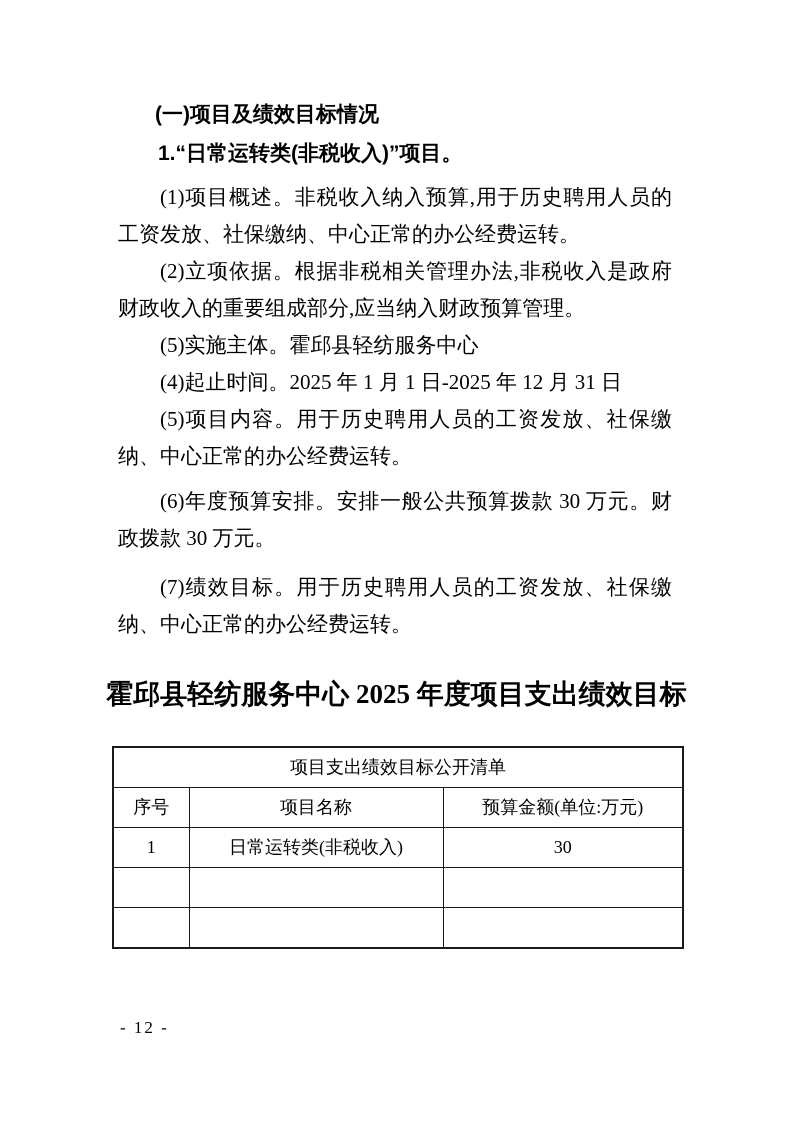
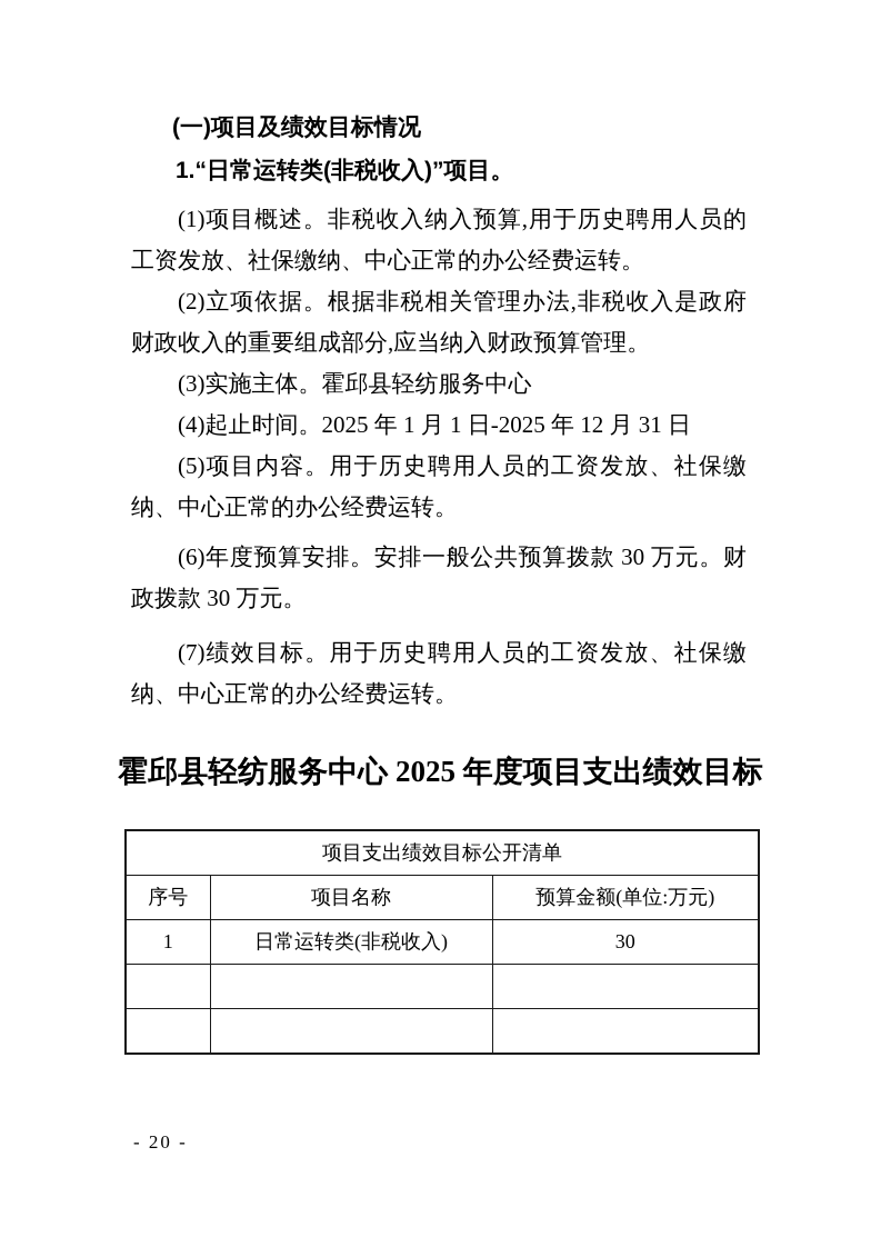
  (一)项目及绩效目标情况
  1.“日常运转类(非税收入)”项目。
  (1)项目概述。非税收入纳入预算,用于历史聘用人员的工资发放、社保缴纳、中心正常的办公经费运转。
  (2)立项依据。根据非税相关管理办法,非税收入是政府财政收入的重要组成部分,应当纳入财政预算管理。
- (5)实施主体。霍邱县轻纺服务中心
+ (3)实施主体。霍邱县轻纺服务中心
  (4)起止时间。2025 年 1 月 1 日-2025 年 12 月 31 日
  (5)项目内容。用于历史聘用人员的工资发放、社保缴纳、中心正常的办公经费运转。
  (6)年度预算安排。安排一般公共预算拨款 30 万元。财政拨款 30 万元。
  (7)绩效目标。用于历史聘用人员的工资发放、社保缴纳、中心正常的办公经费运转。
  霍邱县轻纺服务中心 2025 年度项目支出绩效目标
  项目支出绩效目标公开清单
  序号	项目名称	预算金额(单位:万元)
  1	日常运转类(非税收入)	30
- - 12 -
+ - 20 -
